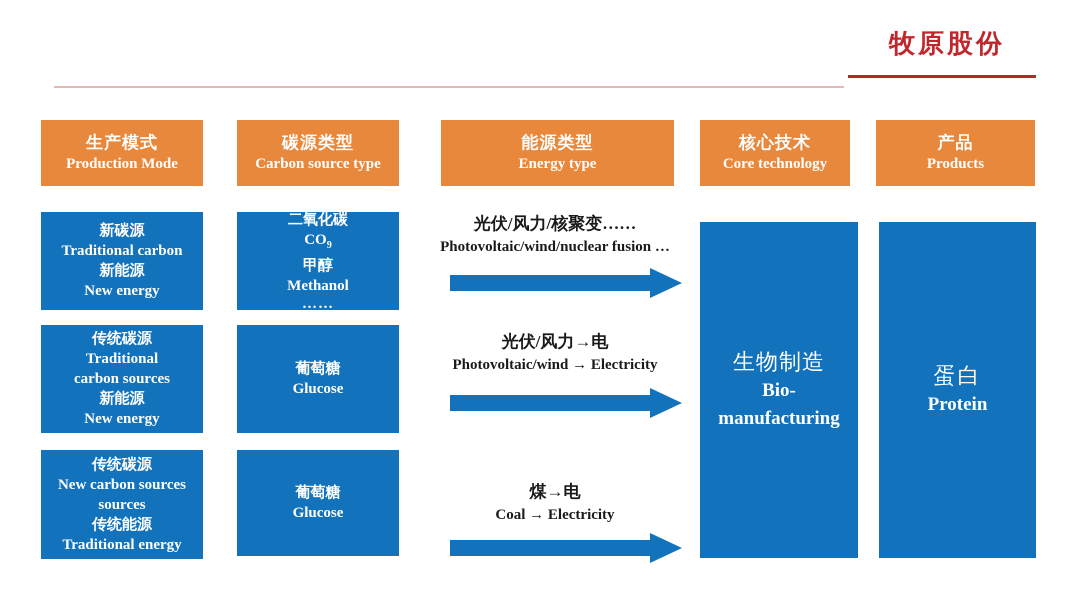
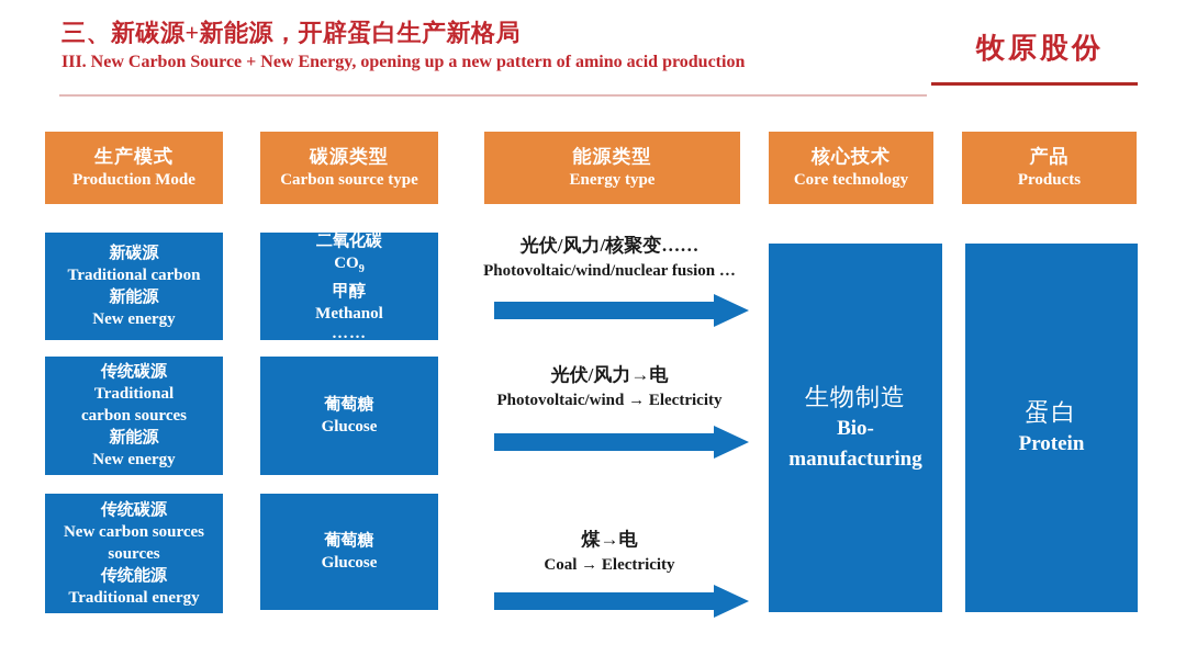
+ 三、新碳源+新能源，开辟蛋白生产新格局
+ III. New Carbon Source + New Energy, opening up a new pattern of amino acid production
  牧原股份
  生产模式
  Production Mode
  碳源类型
  Carbon source type
  能源类型
  Energy type
  核心技术
  Core technology
  产品
  Products
  新碳源
  Traditional carbon
  新能源
  New energy
  传统碳源
  Traditional
  carbon sources
  新能源
  New energy
  传统碳源
  New carbon sources
  sources
  传统能源
  Traditional energy
  二氧化碳
  CO9
  甲醇
  Methanol
  ……
  葡萄糖
  Glucose
  葡萄糖
  Glucose
  光伏/风力/核聚变……
  Photovoltaic/wind/nuclear fusion …
  光伏/风力→电
  Photovoltaic/wind → Electricity
  煤→电
  Coal → Electricity
  生物制造
  Bio-
  manufacturing
  蛋白
  Protein
